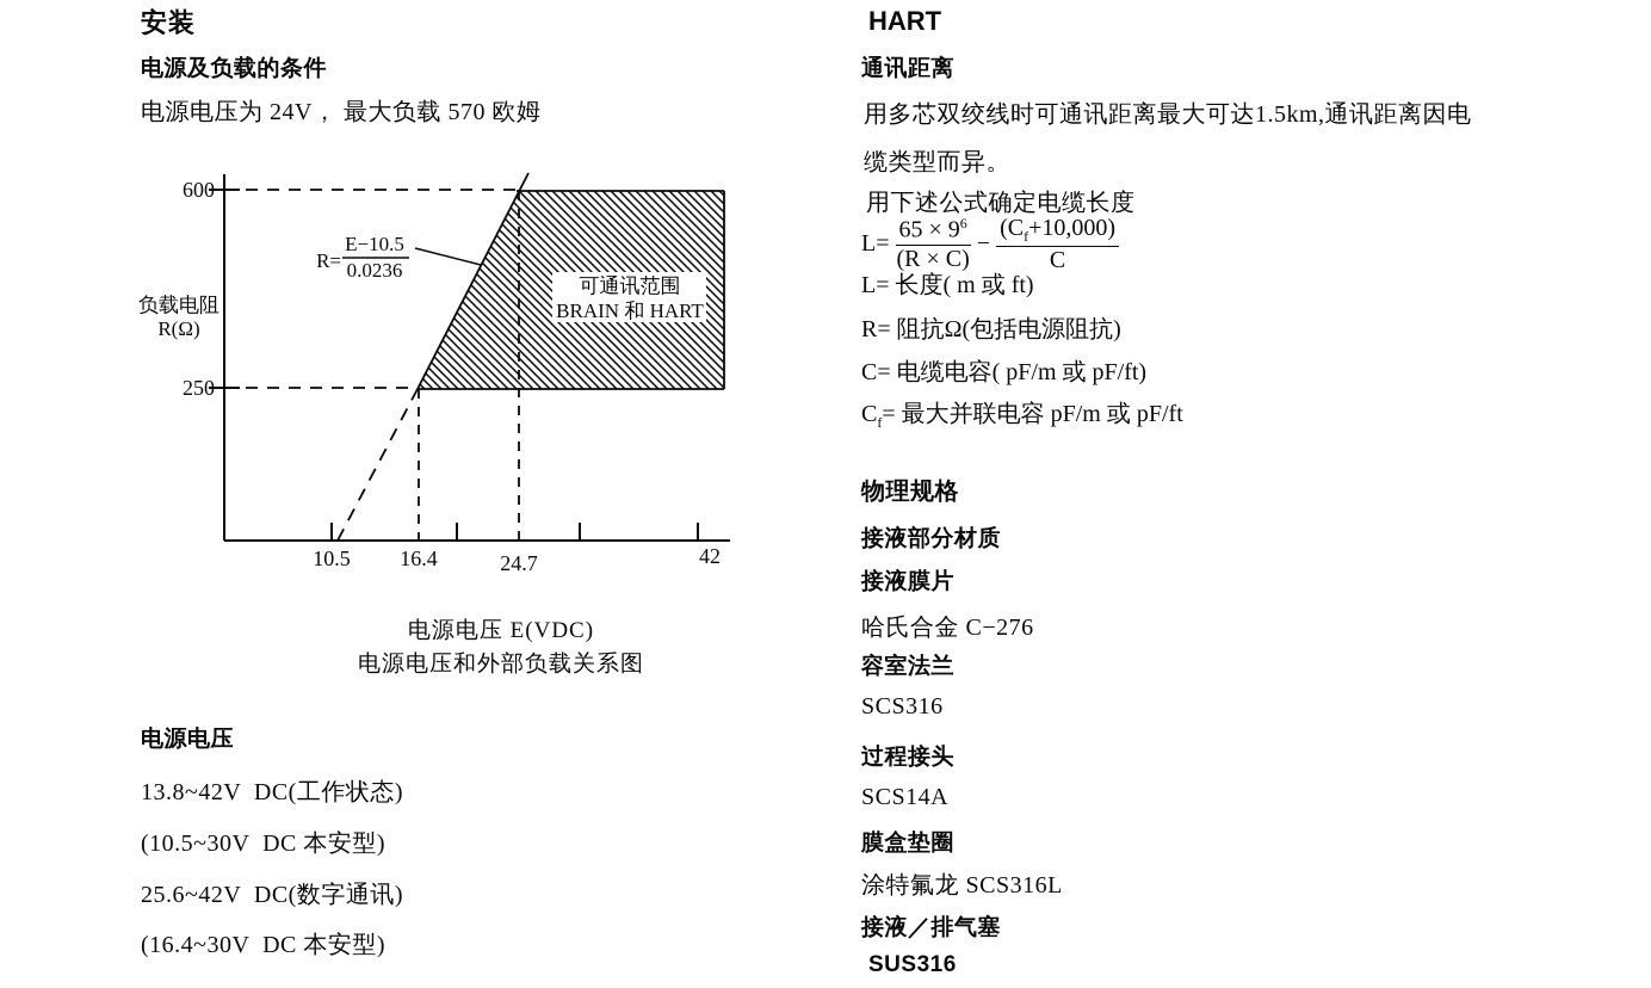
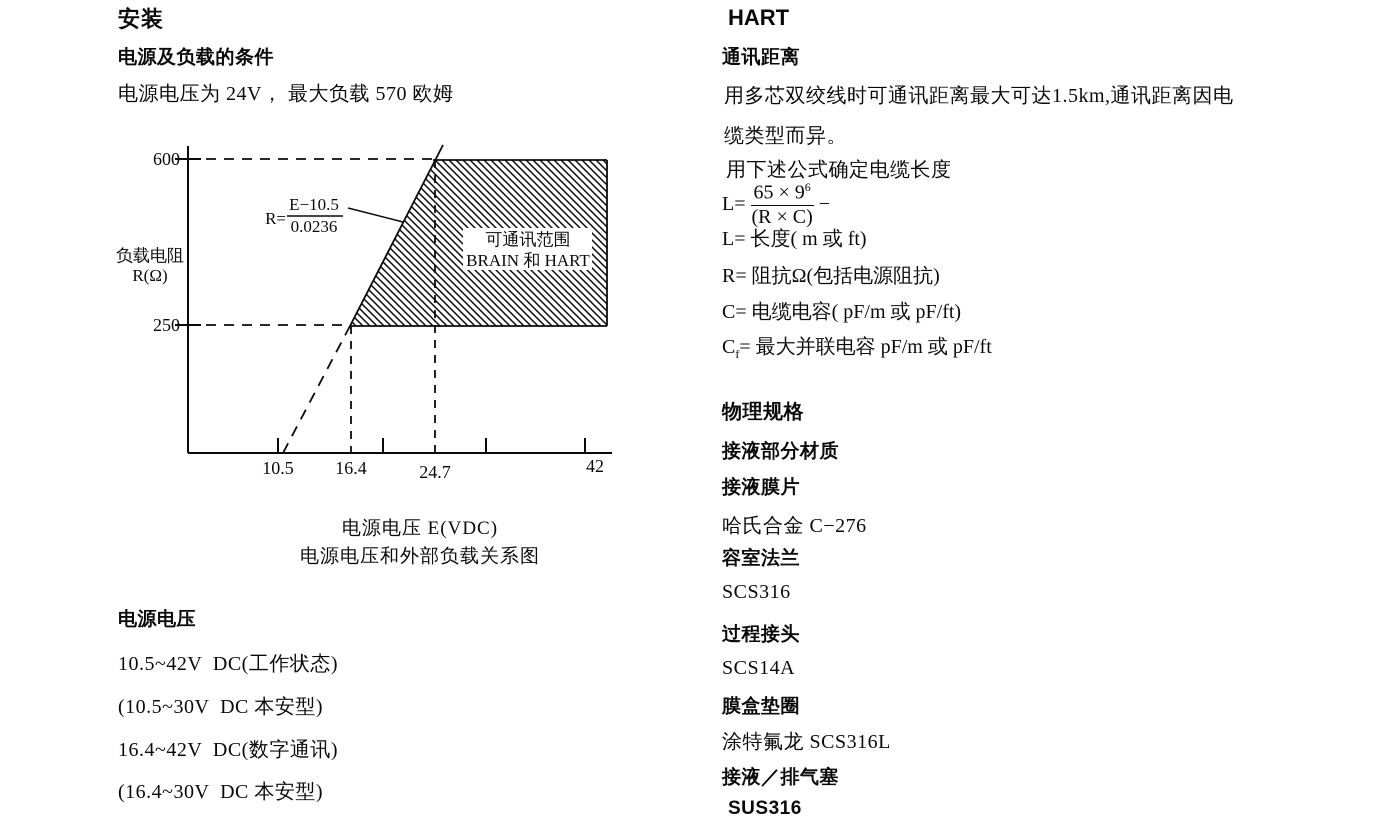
  安装
  电源及负载的条件
  电源电压为 24V， 最大负载 570 欧姆
  600
  250
  负载电阻
  R(Ω)
  10.5
  16.4
  24.7
  42
  R=
  E−10.5
  0.0236
  可通讯范围
  BRAIN 和 HART
  电源电压 E(VDC)
  电源电压和外部负载关系图
  电源电压
- 13.8~42V DC(工作状态)
+ 10.5~42V DC(工作状态)
  (10.5~30V DC 本安型)
- 25.6~42V DC(数字通讯)
+ 16.4~42V DC(数字通讯)
  (16.4~30V DC 本安型)
  HART
  通讯距离
  用多芯双绞线时可通讯距离最大可达1.5km,通讯距离因电
  缆类型而异。
  用下述公式确定电缆长度
  L=
  65 × 96
  (R × C)
  −
- (Cf+10,000)
- C
  L= 长度( m 或 ft)
  R= 阻抗Ω(包括电源阻抗)
  C= 电缆电容( pF/m 或 pF/ft)
  Cf= 最大并联电容 pF/m 或 pF/ft
  物理规格
  接液部分材质
  接液膜片
  哈氏合金 C−276
  容室法兰
  SCS316
  过程接头
  SCS14A
  膜盒垫圈
  涂特氟龙 SCS316L
  接液／排气塞
  SUS316
